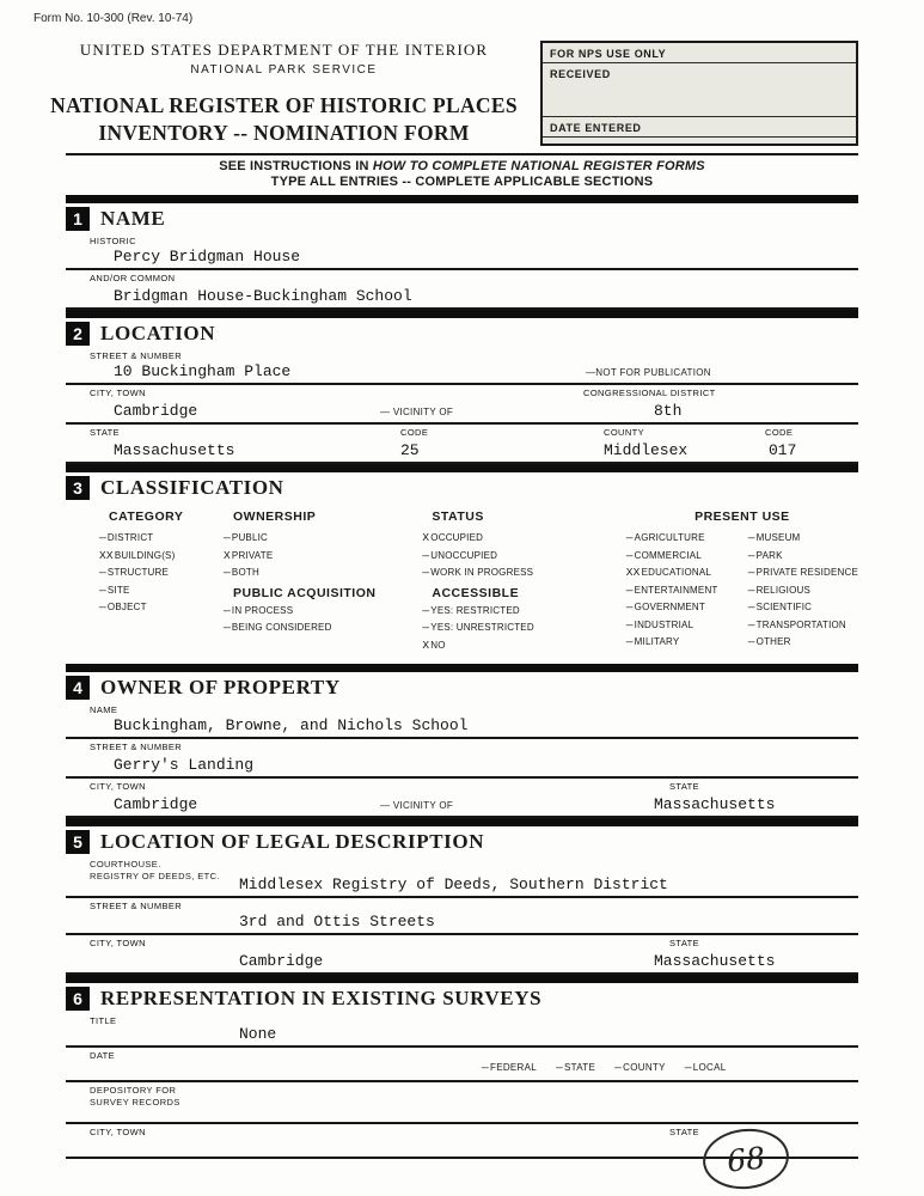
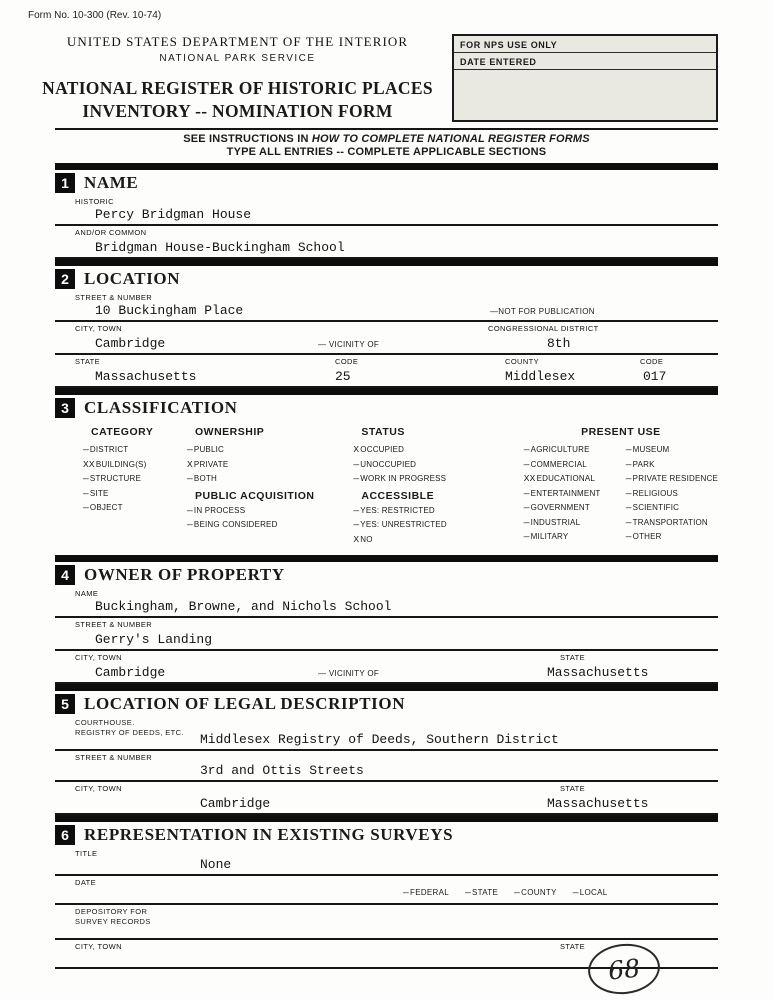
  Form No. 10-300 (Rev. 10-74)
  UNITED STATES DEPARTMENT OF THE INTERIOR
  NATIONAL PARK SERVICE
  NATIONAL REGISTER OF HISTORIC PLACES
  INVENTORY -- NOMINATION FORM
  FOR NPS USE ONLY
- RECEIVED
  DATE ENTERED
  SEE INSTRUCTIONS IN HOW TO COMPLETE NATIONAL REGISTER FORMS
  TYPE ALL ENTRIES -- COMPLETE APPLICABLE SECTIONS
  1
  NAME
  HISTORIC
  Percy Bridgman House
  AND/OR COMMON
  Bridgman House-Buckingham School
  2
  LOCATION
  STREET & NUMBER
  10 Buckingham Place
  —NOT FOR PUBLICATION
  CITY, TOWN
  Cambridge
  — VICINITY OF
  CONGRESSIONAL DISTRICT
  8th
  STATE
  Massachusetts
  CODE
  25
  COUNTY
  Middlesex
  CODE
  017
  3
  CLASSIFICATION
  CATEGORY
  —DISTRICT
  XXBUILDING(S)
  —STRUCTURE
  —SITE
  —OBJECT
  OWNERSHIP
  —PUBLIC
  XPRIVATE
  —BOTH
  PUBLIC ACQUISITION
  —IN PROCESS
  —BEING CONSIDERED
  STATUS
  XOCCUPIED
  —UNOCCUPIED
  —WORK IN PROGRESS
  ACCESSIBLE
  —YES: RESTRICTED
  —YES: UNRESTRICTED
  XNO
  PRESENT USE
  —AGRICULTURE
  —COMMERCIAL
  XXEDUCATIONAL
  —ENTERTAINMENT
  —GOVERNMENT
  —INDUSTRIAL
  —MILITARY
  —MUSEUM
  —PARK
  —PRIVATE RESIDENCE
  —RELIGIOUS
  —SCIENTIFIC
  —TRANSPORTATION
  —OTHER
  4
  OWNER OF PROPERTY
  NAME
  Buckingham, Browne, and Nichols School
  STREET & NUMBER
  Gerry's Landing
  CITY, TOWN
  Cambridge
  — VICINITY OF
  STATE
  Massachusetts
  5
  LOCATION OF LEGAL DESCRIPTION
  COURTHOUSE.
  REGISTRY OF DEEDS, ETC.
  Middlesex Registry of Deeds, Southern District
  STREET & NUMBER
  3rd and Ottis Streets
  CITY, TOWN
  Cambridge
  STATE
  Massachusetts
  6
  REPRESENTATION IN EXISTING SURVEYS
  TITLE
  None
  DATE
  —FEDERAL
  —STATE
  —COUNTY
  —LOCAL
  DEPOSITORY FOR
  SURVEY RECORDS
  CITY, TOWN
  STATE
